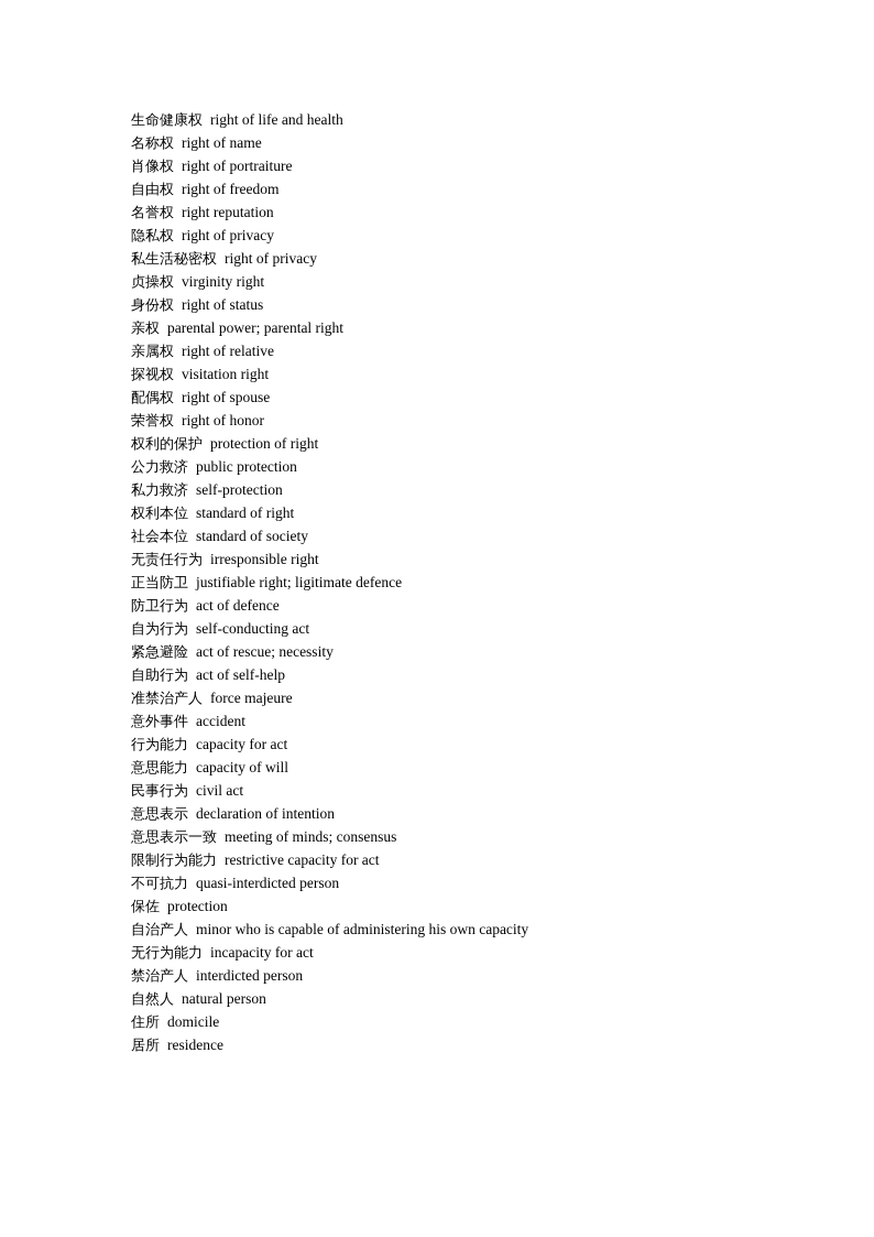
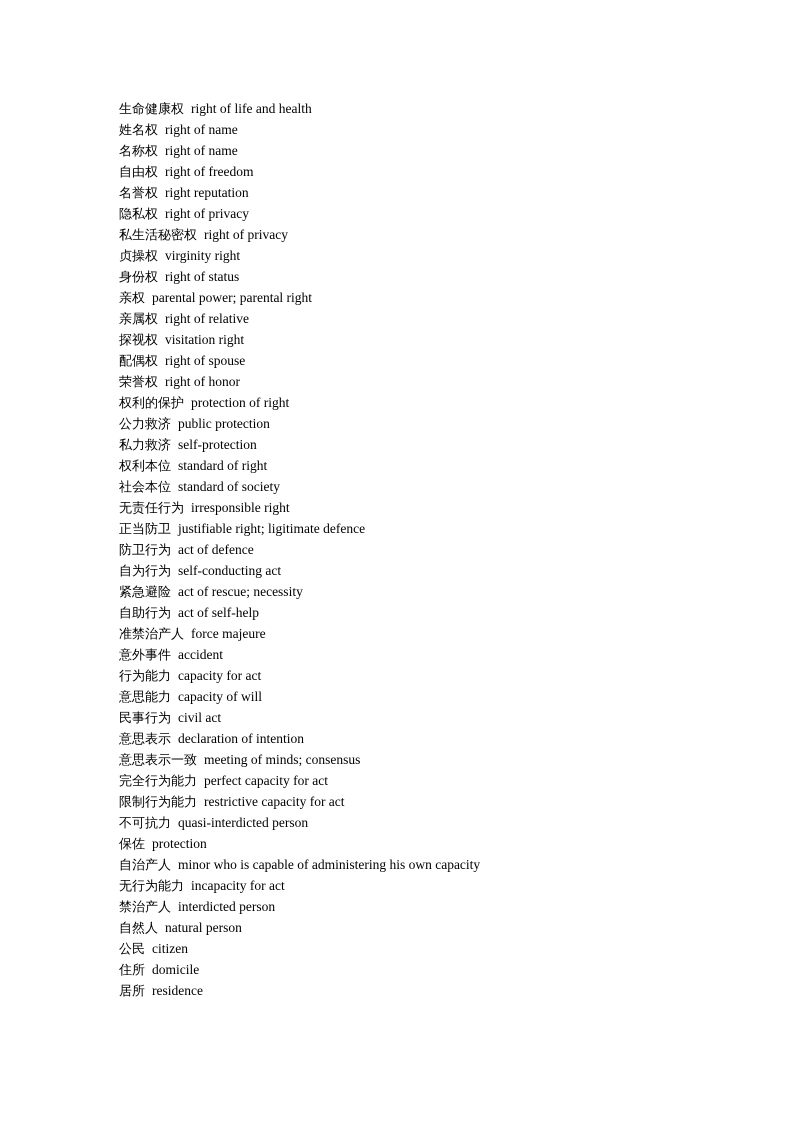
  生命健康权 right of life and health
+ 姓名权 right of name
  名称权 right of name
- 肖像权 right of portraiture
  自由权 right of freedom
  名誉权 right reputation
  隐私权 right of privacy
  私生活秘密权 right of privacy
  贞操权 virginity right
  身份权 right of status
  亲权 parental power; parental right
  亲属权 right of relative
  探视权 visitation right
  配偶权 right of spouse
  荣誉权 right of honor
  权利的保护 protection of right
  公力救济 public protection
  私力救济 self-protection
  权利本位 standard of right
  社会本位 standard of society
  无责任行为 irresponsible right
  正当防卫 justifiable right; ligitimate defence
  防卫行为 act of defence
  自为行为 self-conducting act
  紧急避险 act of rescue; necessity
  自助行为 act of self-help
  准禁治产人 force majeure
  意外事件 accident
  行为能力 capacity for act
  意思能力 capacity of will
  民事行为 civil act
  意思表示 declaration of intention
  意思表示一致 meeting of minds; consensus
+ 完全行为能力 perfect capacity for act
  限制行为能力 restrictive capacity for act
  不可抗力 quasi-interdicted person
  保佐 protection
  自治产人 minor who is capable of administering his own capacity
  无行为能力 incapacity for act
  禁治产人 interdicted person
  自然人 natural person
+ 公民 citizen
  住所 domicile
  居所 residence
